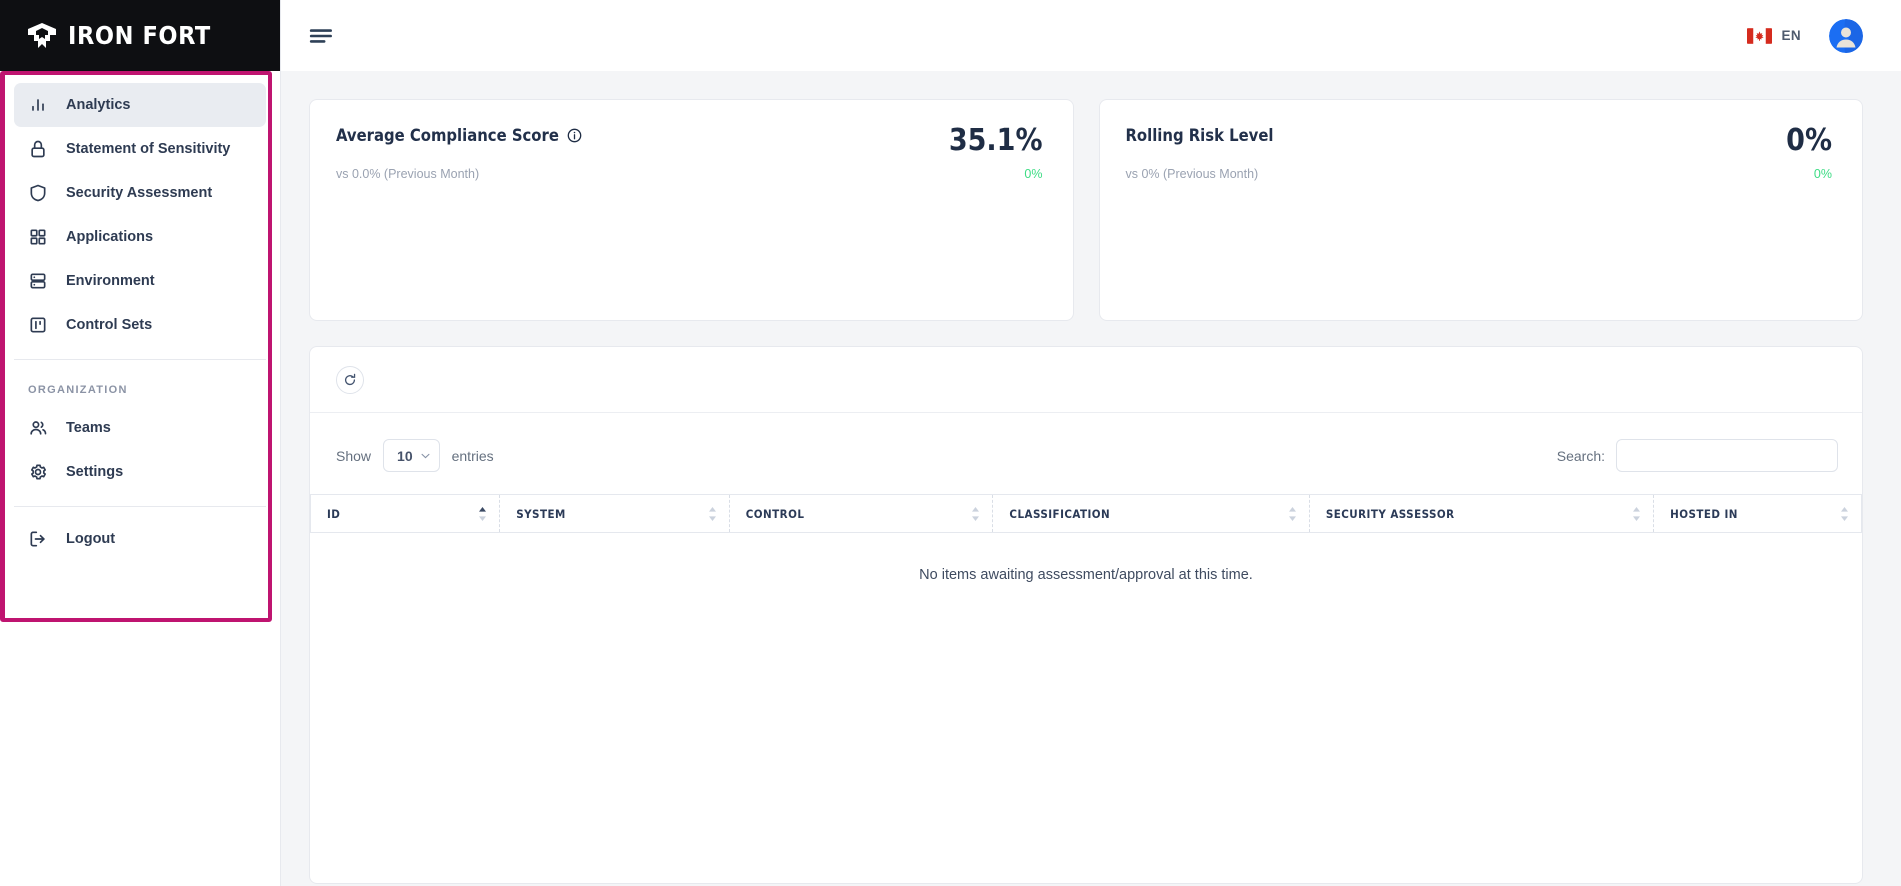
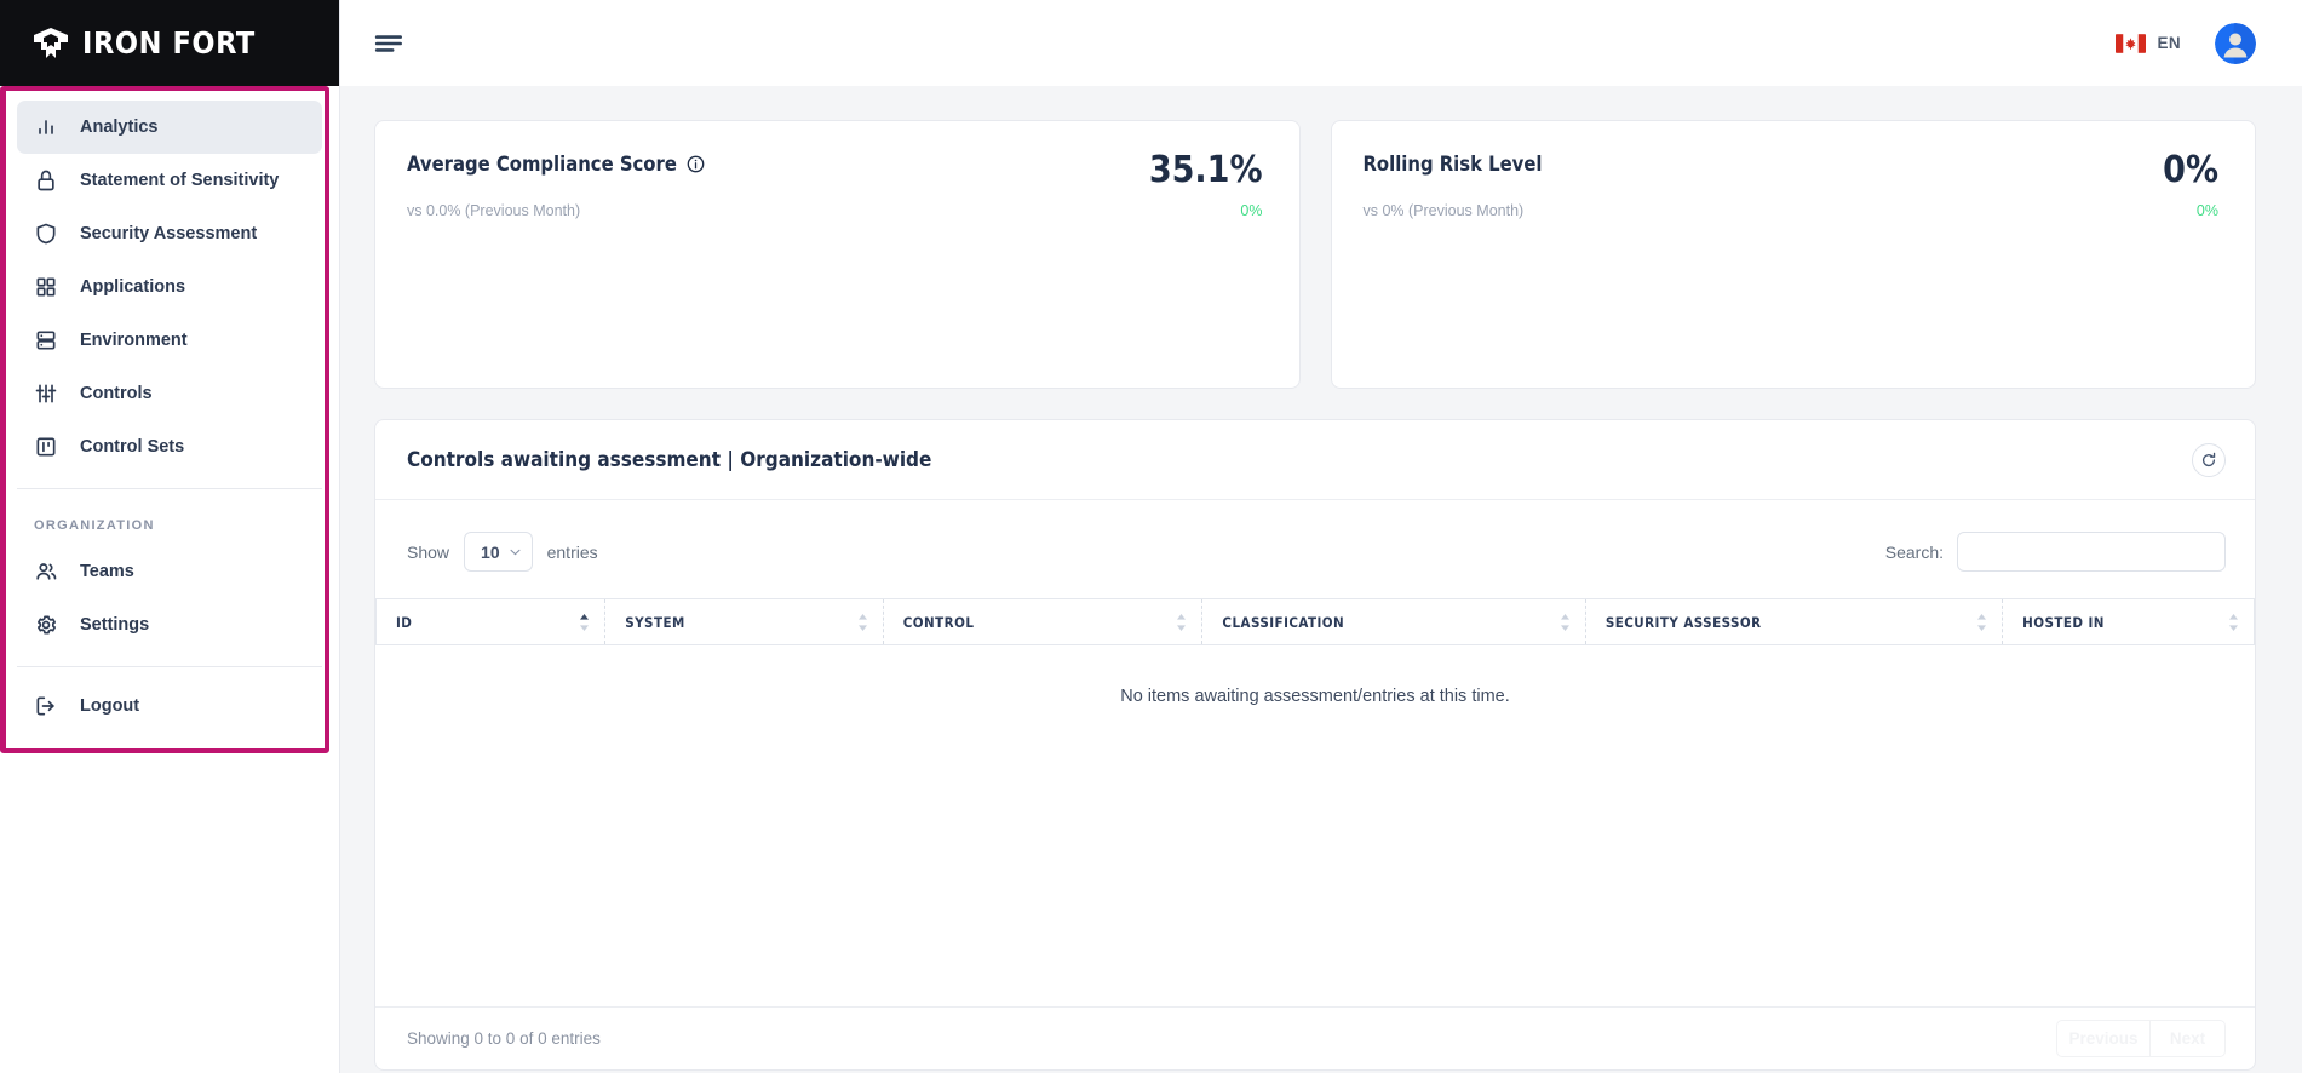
  IRON FORT
  Analytics
  Statement of Sensitivity
  Security Assessment
  Applications
  Environment
+ Controls
  Control Sets
  ORGANIZATION
  Teams
  Settings
  Logout
  EN
  Average Compliance Score
  35.1%
  vs 0.0% (Previous Month)
  0%
  Rolling Risk Level
  0%
  vs 0% (Previous Month)
  0%
+ Controls awaiting assessment | Organization-wide
  Show
  10
  entries
  Search:
  ID	SYSTEM	CONTROL	CLASSIFICATION	SECURITY ASSESSOR	HOSTED IN
- No items awaiting assessment/approval at this time.
+ No items awaiting assessment/entries at this time.
+ Showing 0 to 0 of 0 entries
